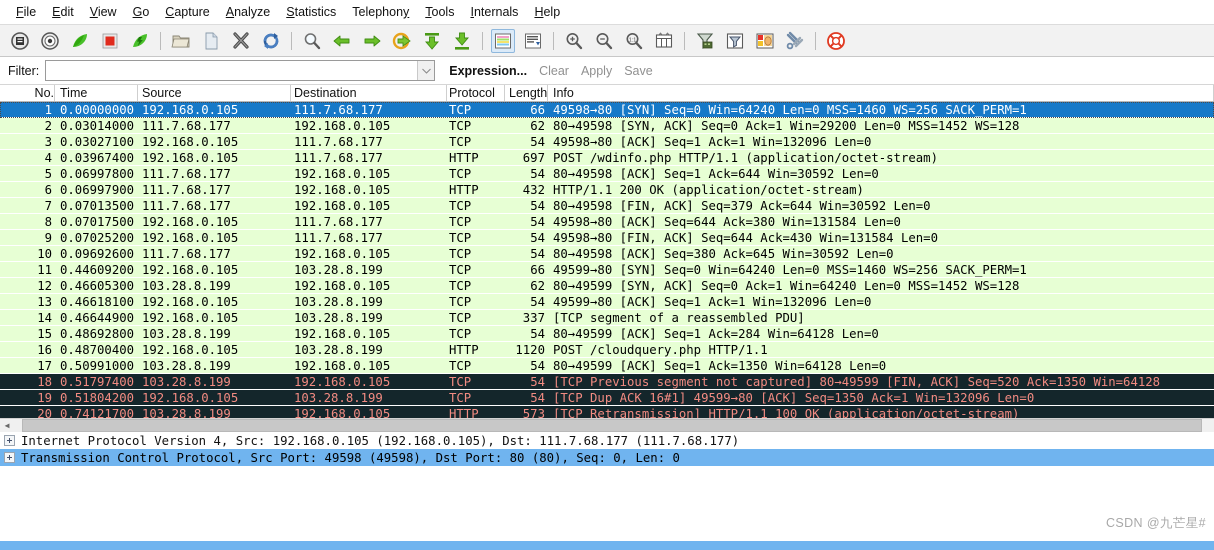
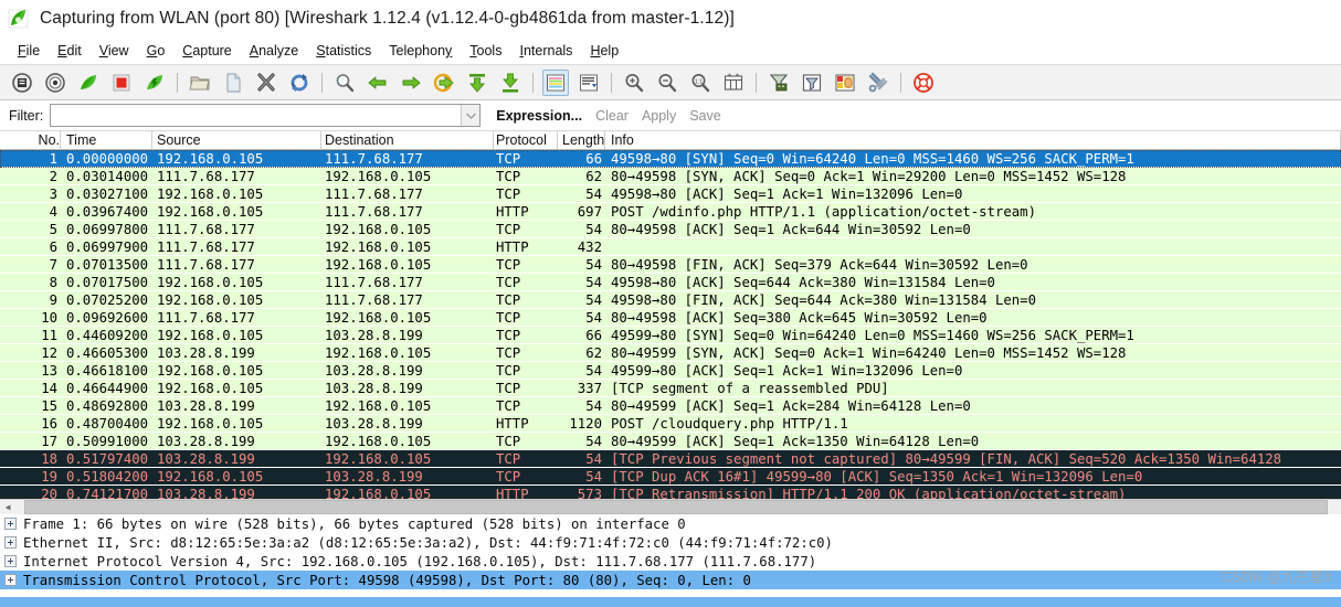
+ Capturing from WLAN (port 80) [Wireshark 1.12.4 (v1.12.4-0-gb4861da from master-1.12)]
  File
  Edit
  View
  Go
  Capture
  Analyze
  Statistics
  Telephony
  Tools
  Internals
  Help
  Filter:
  Expression...
  Clear
  Apply
  Save
  No.
  Time
  Source
  Destination
  Protocol
  Length
  Info
  1
  0.00000000
  192.168.0.105
  111.7.68.177
  TCP
  66
  49598→80 [SYN] Seq=0 Win=64240 Len=0 MSS=1460 WS=256 SACK_PERM=1
  2
  0.03014000
  111.7.68.177
  192.168.0.105
  TCP
  62
  80→49598 [SYN, ACK] Seq=0 Ack=1 Win=29200 Len=0 MSS=1452 WS=128
  3
  0.03027100
  192.168.0.105
  111.7.68.177
  TCP
  54
  49598→80 [ACK] Seq=1 Ack=1 Win=132096 Len=0
  4
  0.03967400
  192.168.0.105
  111.7.68.177
  HTTP
  697
  POST /wdinfo.php HTTP/1.1 (application/octet-stream)
  5
  0.06997800
  111.7.68.177
  192.168.0.105
  TCP
  54
  80→49598 [ACK] Seq=1 Ack=644 Win=30592 Len=0
  6
  0.06997900
  111.7.68.177
  192.168.0.105
  HTTP
  432
- HTTP/1.1 200 OK (application/octet-stream)
  7
  0.07013500
  111.7.68.177
  192.168.0.105
  TCP
  54
  80→49598 [FIN, ACK] Seq=379 Ack=644 Win=30592 Len=0
  8
  0.07017500
  192.168.0.105
  111.7.68.177
  TCP
  54
  49598→80 [ACK] Seq=644 Ack=380 Win=131584 Len=0
  9
  0.07025200
  192.168.0.105
  111.7.68.177
  TCP
  54
- 49598→80 [FIN, ACK] Seq=644 Ack=430 Win=131584 Len=0
+ 49598→80 [FIN, ACK] Seq=644 Ack=380 Win=131584 Len=0
  10
  0.09692600
  111.7.68.177
  192.168.0.105
  TCP
  54
  80→49598 [ACK] Seq=380 Ack=645 Win=30592 Len=0
  11
  0.44609200
  192.168.0.105
  103.28.8.199
  TCP
  66
  49599→80 [SYN] Seq=0 Win=64240 Len=0 MSS=1460 WS=256 SACK_PERM=1
  12
  0.46605300
  103.28.8.199
  192.168.0.105
  TCP
  62
  80→49599 [SYN, ACK] Seq=0 Ack=1 Win=64240 Len=0 MSS=1452 WS=128
  13
  0.46618100
  192.168.0.105
  103.28.8.199
  TCP
  54
  49599→80 [ACK] Seq=1 Ack=1 Win=132096 Len=0
  14
  0.46644900
  192.168.0.105
  103.28.8.199
  TCP
  337
  [TCP segment of a reassembled PDU]
  15
  0.48692800
  103.28.8.199
  192.168.0.105
  TCP
  54
  80→49599 [ACK] Seq=1 Ack=284 Win=64128 Len=0
  16
  0.48700400
  192.168.0.105
  103.28.8.199
  HTTP
  1120
  POST /cloudquery.php HTTP/1.1
  17
  0.50991000
  103.28.8.199
  192.168.0.105
  TCP
  54
  80→49599 [ACK] Seq=1 Ack=1350 Win=64128 Len=0
  18
  0.51797400
  103.28.8.199
  192.168.0.105
  TCP
  54
  [TCP Previous segment not captured] 80→49599 [FIN, ACK] Seq=520 Ack=1350 Win=64128
  19
  0.51804200
  192.168.0.105
  103.28.8.199
  TCP
  54
  [TCP Dup ACK 16#1] 49599→80 [ACK] Seq=1350 Ack=1 Win=132096 Len=0
  20
  0.74121700
  103.28.8.199
  192.168.0.105
  HTTP
  573
- [TCP Retransmission] HTTP/1.1 100 OK (application/octet-stream)
+ [TCP Retransmission] HTTP/1.1 200 OK (application/octet-stream)
  ◀
+ Frame 1: 66 bytes on wire (528 bits), 66 bytes captured (528 bits) on interface 0
+ Ethernet II, Src: d8:12:65:5e:3a:a2 (d8:12:65:5e:3a:a2), Dst: 44:f9:71:4f:72:c0 (44:f9:71:4f:72:c0)
  Internet Protocol Version 4, Src: 192.168.0.105 (192.168.0.105), Dst: 111.7.68.177 (111.7.68.177)
  Transmission Control Protocol, Src Port: 49598 (49598), Dst Port: 80 (80), Seq: 0, Len: 0
  CSDN @九芒星#
